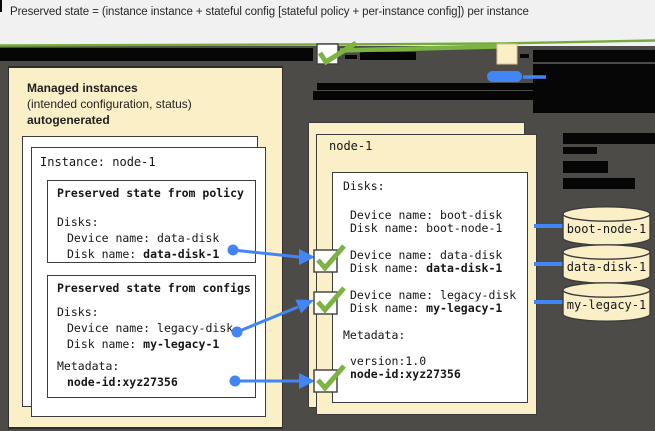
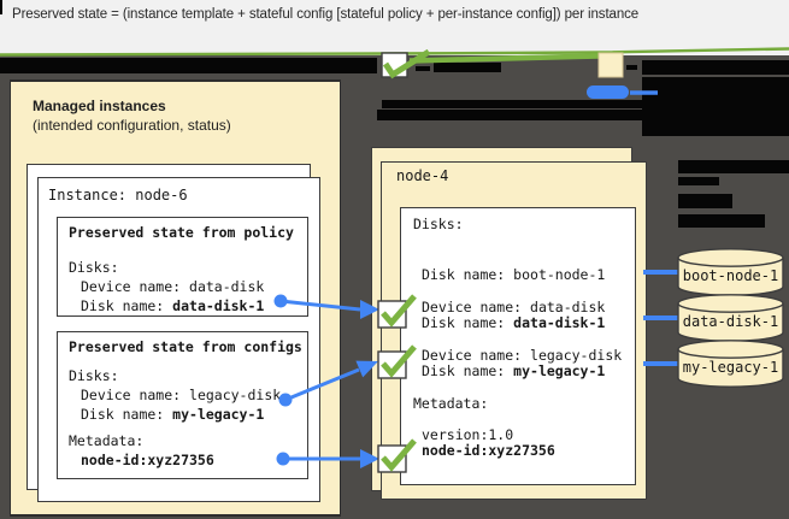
- Preserved state = (instance instance + stateful config [stateful policy + per-instance config]) per instance
+ Preserved state = (instance template + stateful config [stateful policy + per-instance config]) per instance
  Managed instances
  (intended configuration, status)
- autogenerated
- Instance: node-1
+ Instance: node-6
  Preserved state from policy
  Disks:
  Device name: data-disk
  Disk name: data-disk-1
  Preserved state from configs
  Disks:
  Device name: legacy-disk
  Disk name: my-legacy-1
  Metadata:
  node-id:xyz27356
- node-1
+ node-4
  Disks:
- Device name: boot-disk
  Disk name: boot-node-1
  Device name: data-disk
  Disk name: data-disk-1
  Device name: legacy-disk
  Disk name: my-legacy-1
  Metadata:
  version:1.0
  node-id:xyz27356
  boot-node-1
  data-disk-1
  my-legacy-1
